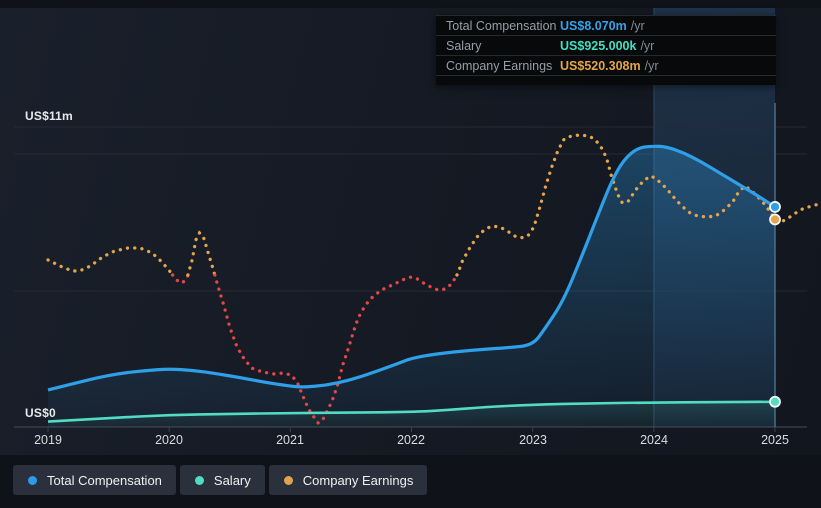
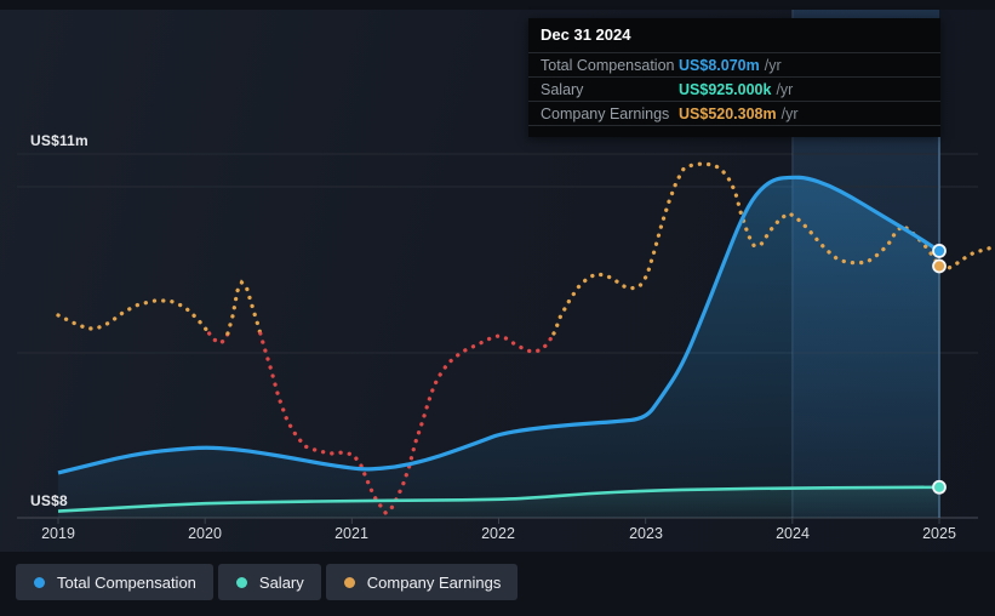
  US$11m
- US$0
+ US$8
  2019
  2020
  2021
  2022
  2023
  2024
  2025
+ Dec 31 2024
  Total Compensation
  US$8.070m
  /yr
  Salary
  US$925.000k
  /yr
  Company Earnings
  US$520.308m
  /yr
  Total Compensation
  Salary
  Company Earnings
